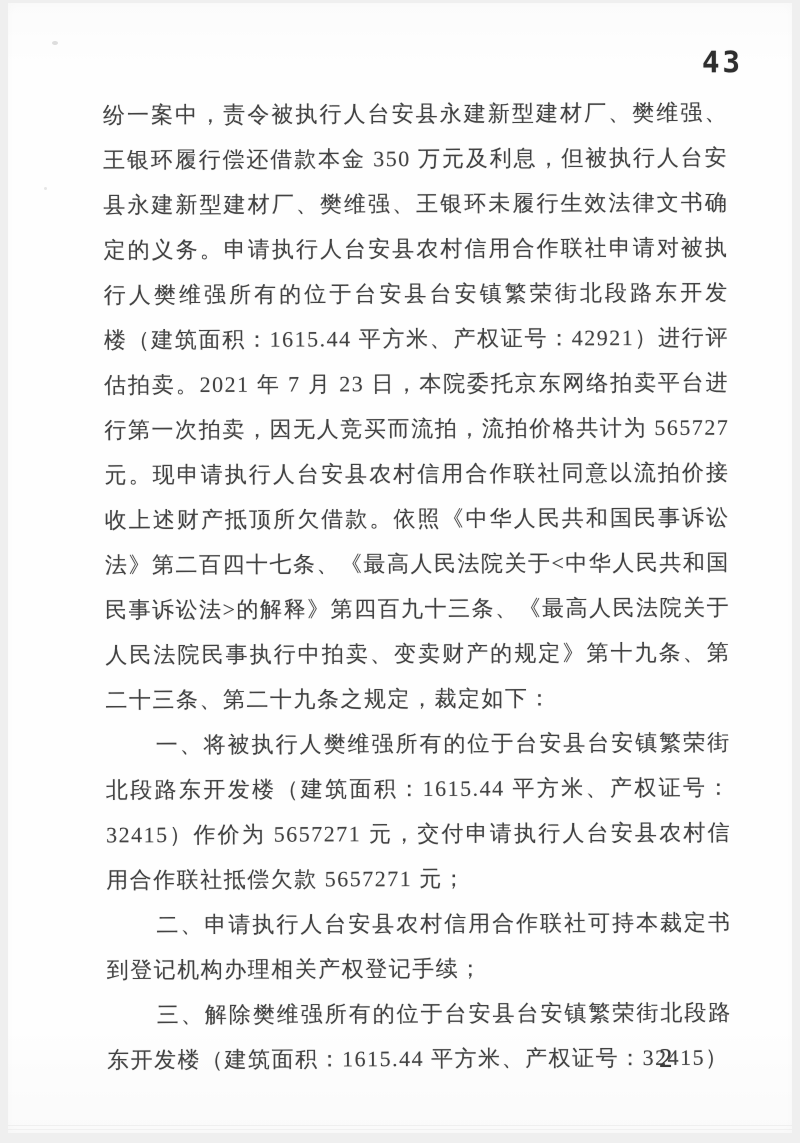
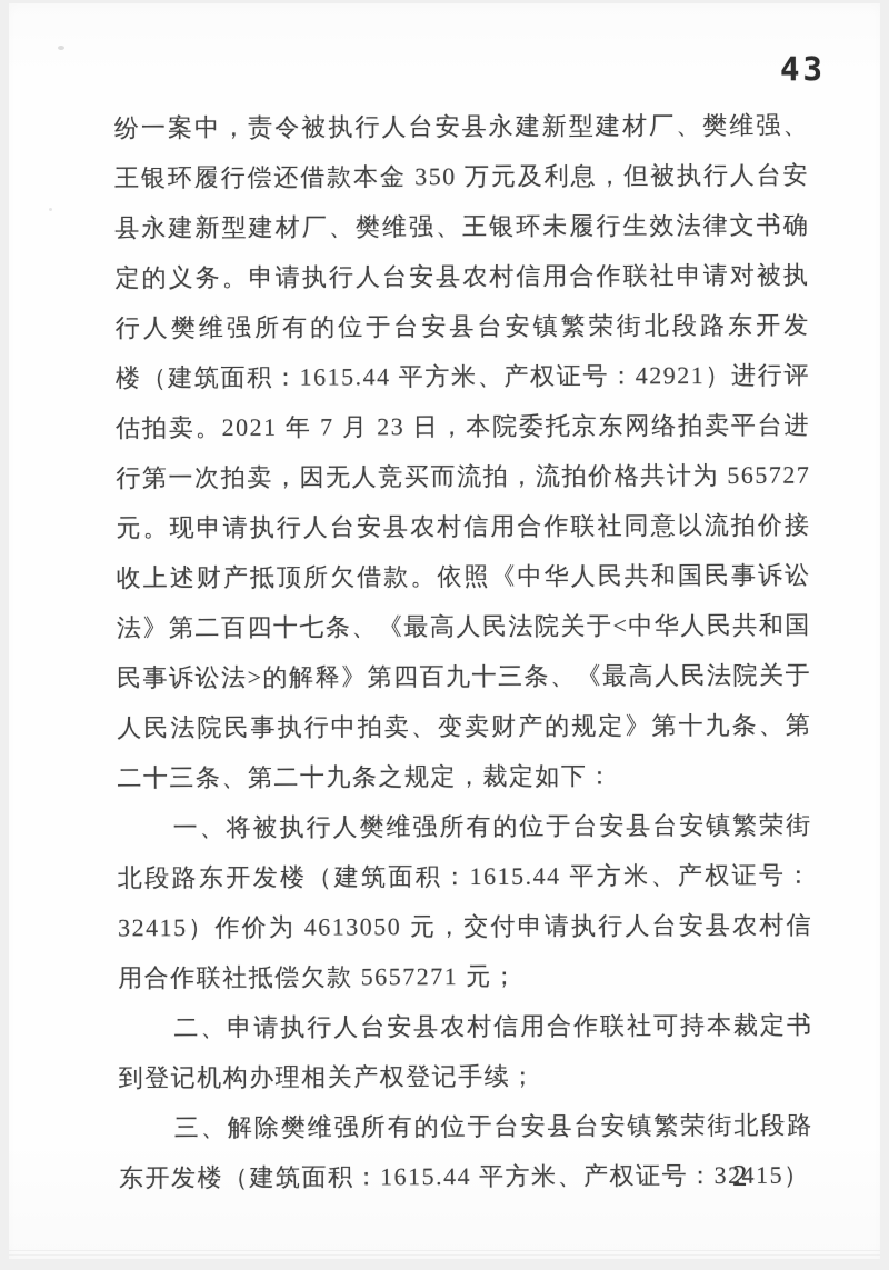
  43
  纷一案中，责令被执行人台安县永建新型建材厂、樊维强、
  王银环履行偿还借款本金 350 万元及利息，但被执行人台安
  县永建新型建材厂、樊维强、王银环未履行生效法律文书确
  定的义务。申请执行人台安县农村信用合作联社申请对被执
  行人樊维强所有的位于台安县台安镇繁荣街北段路东开发
  楼（建筑面积：1615.44 平方米、产权证号：42921）进行评
  估拍卖。2021 年 7 月 23 日，本院委托京东网络拍卖平台进
  行第一次拍卖，因无人竞买而流拍，流拍价格共计为 565727
  元。现申请执行人台安县农村信用合作联社同意以流拍价接
  收上述财产抵顶所欠借款。依照《中华人民共和国民事诉讼
  法》第二百四十七条、《最高人民法院关于<中华人民共和国
  民事诉讼法>的解释》第四百九十三条、《最高人民法院关于
  人民法院民事执行中拍卖、变卖财产的规定》第十九条、第
  二十三条、第二十九条之规定，裁定如下：
  一、将被执行人樊维强所有的位于台安县台安镇繁荣街
  北段路东开发楼（建筑面积：1615.44 平方米、产权证号：
- 32415）作价为 5657271 元，交付申请执行人台安县农村信
+ 32415）作价为 4613050 元，交付申请执行人台安县农村信
  用合作联社抵偿欠款 5657271 元；
  二、申请执行人台安县农村信用合作联社可持本裁定书
  到登记机构办理相关产权登记手续；
  三、解除樊维强所有的位于台安县台安镇繁荣街北段路
  东开发楼（建筑面积：1615.44 平方米、产权证号：32415）
  2
